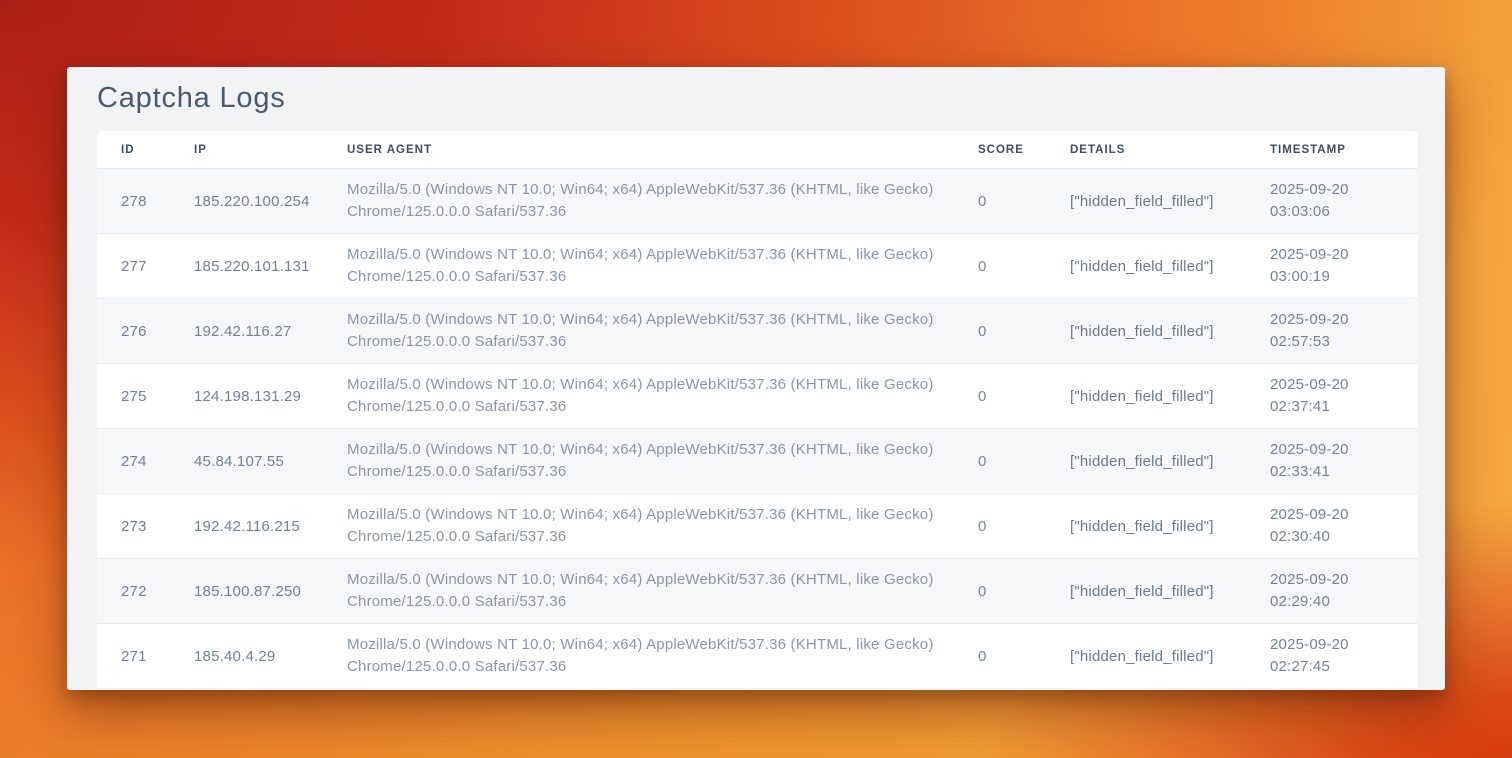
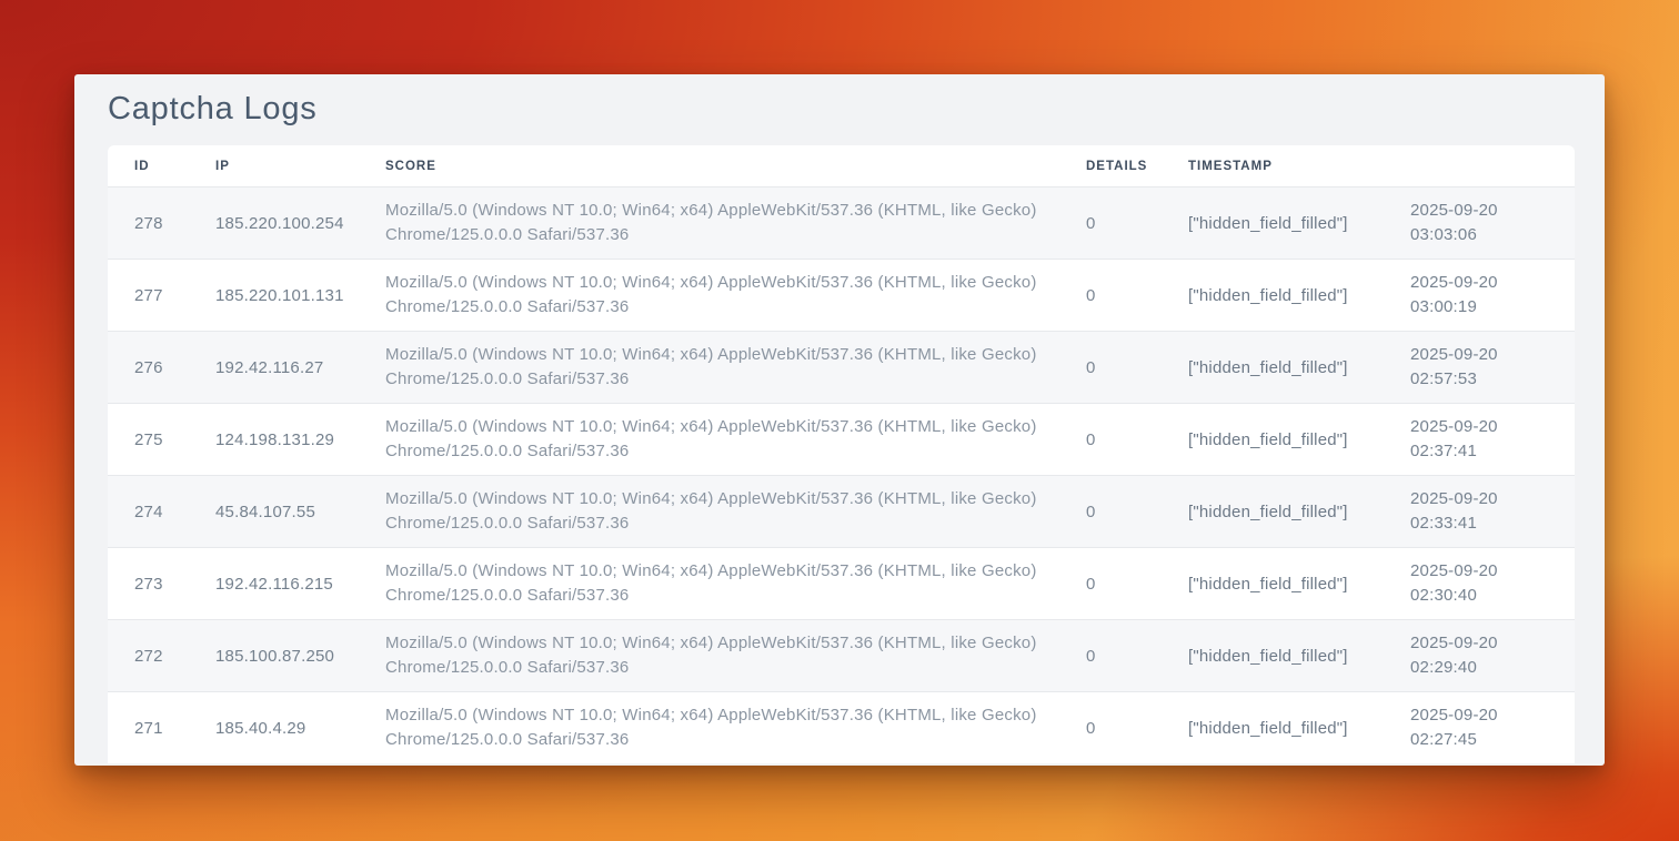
  Captcha Logs
  ID
  IP
- USER AGENT
  SCORE
  DETAILS
  TIMESTAMP
  278
  185.220.100.254
  Mozilla/5.0 (Windows NT 10.0; Win64; x64) AppleWebKit/537.36 (KHTML, like Gecko)
  Chrome/125.0.0.0 Safari/537.36
  0
  ["hidden_field_filled"]
  2025-09-20
  03:03:06
  277
  185.220.101.131
  Mozilla/5.0 (Windows NT 10.0; Win64; x64) AppleWebKit/537.36 (KHTML, like Gecko)
  Chrome/125.0.0.0 Safari/537.36
  0
  ["hidden_field_filled"]
  2025-09-20
  03:00:19
  276
  192.42.116.27
  Mozilla/5.0 (Windows NT 10.0; Win64; x64) AppleWebKit/537.36 (KHTML, like Gecko)
  Chrome/125.0.0.0 Safari/537.36
  0
  ["hidden_field_filled"]
  2025-09-20
  02:57:53
  275
  124.198.131.29
  Mozilla/5.0 (Windows NT 10.0; Win64; x64) AppleWebKit/537.36 (KHTML, like Gecko)
  Chrome/125.0.0.0 Safari/537.36
  0
  ["hidden_field_filled"]
  2025-09-20
  02:37:41
  274
  45.84.107.55
  Mozilla/5.0 (Windows NT 10.0; Win64; x64) AppleWebKit/537.36 (KHTML, like Gecko)
  Chrome/125.0.0.0 Safari/537.36
  0
  ["hidden_field_filled"]
  2025-09-20
  02:33:41
  273
  192.42.116.215
  Mozilla/5.0 (Windows NT 10.0; Win64; x64) AppleWebKit/537.36 (KHTML, like Gecko)
  Chrome/125.0.0.0 Safari/537.36
  0
  ["hidden_field_filled"]
  2025-09-20
  02:30:40
  272
  185.100.87.250
  Mozilla/5.0 (Windows NT 10.0; Win64; x64) AppleWebKit/537.36 (KHTML, like Gecko)
  Chrome/125.0.0.0 Safari/537.36
  0
  ["hidden_field_filled"]
  2025-09-20
  02:29:40
  271
  185.40.4.29
  Mozilla/5.0 (Windows NT 10.0; Win64; x64) AppleWebKit/537.36 (KHTML, like Gecko)
  Chrome/125.0.0.0 Safari/537.36
  0
  ["hidden_field_filled"]
  2025-09-20
  02:27:45
